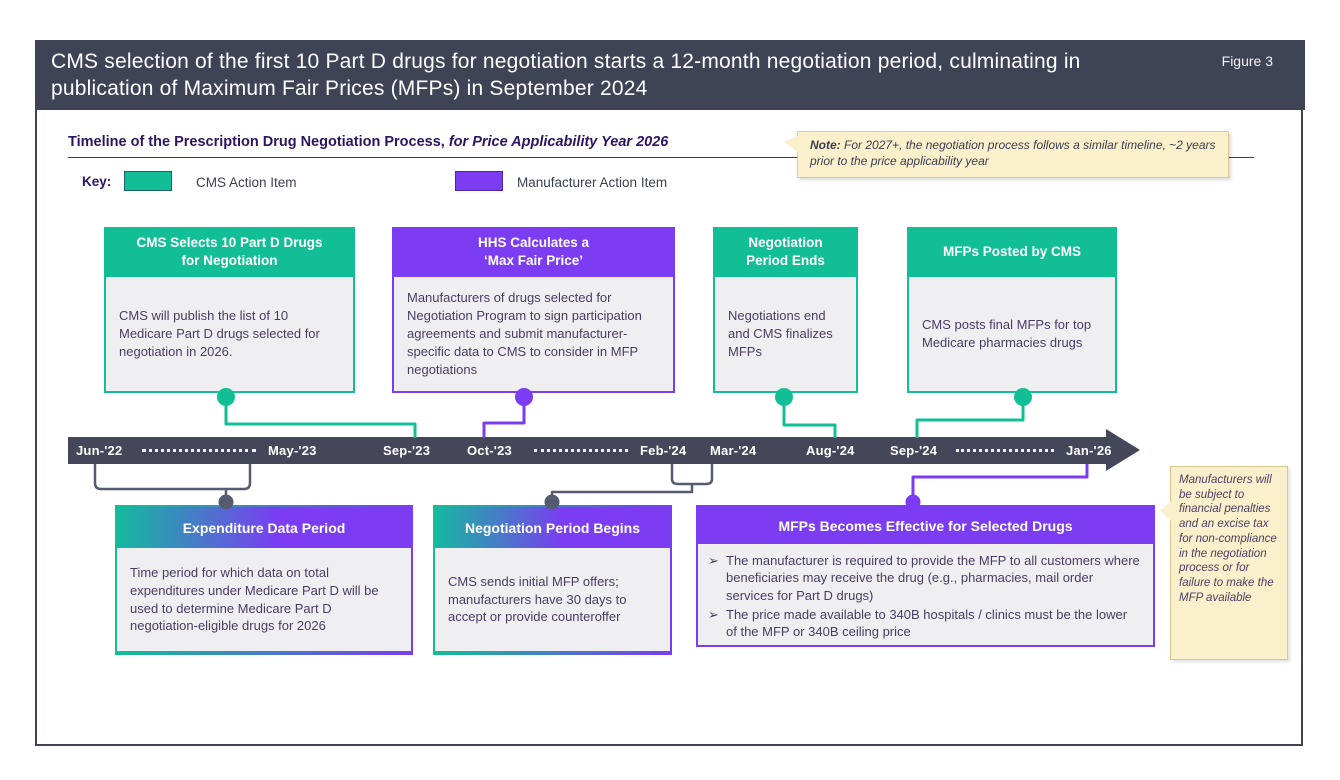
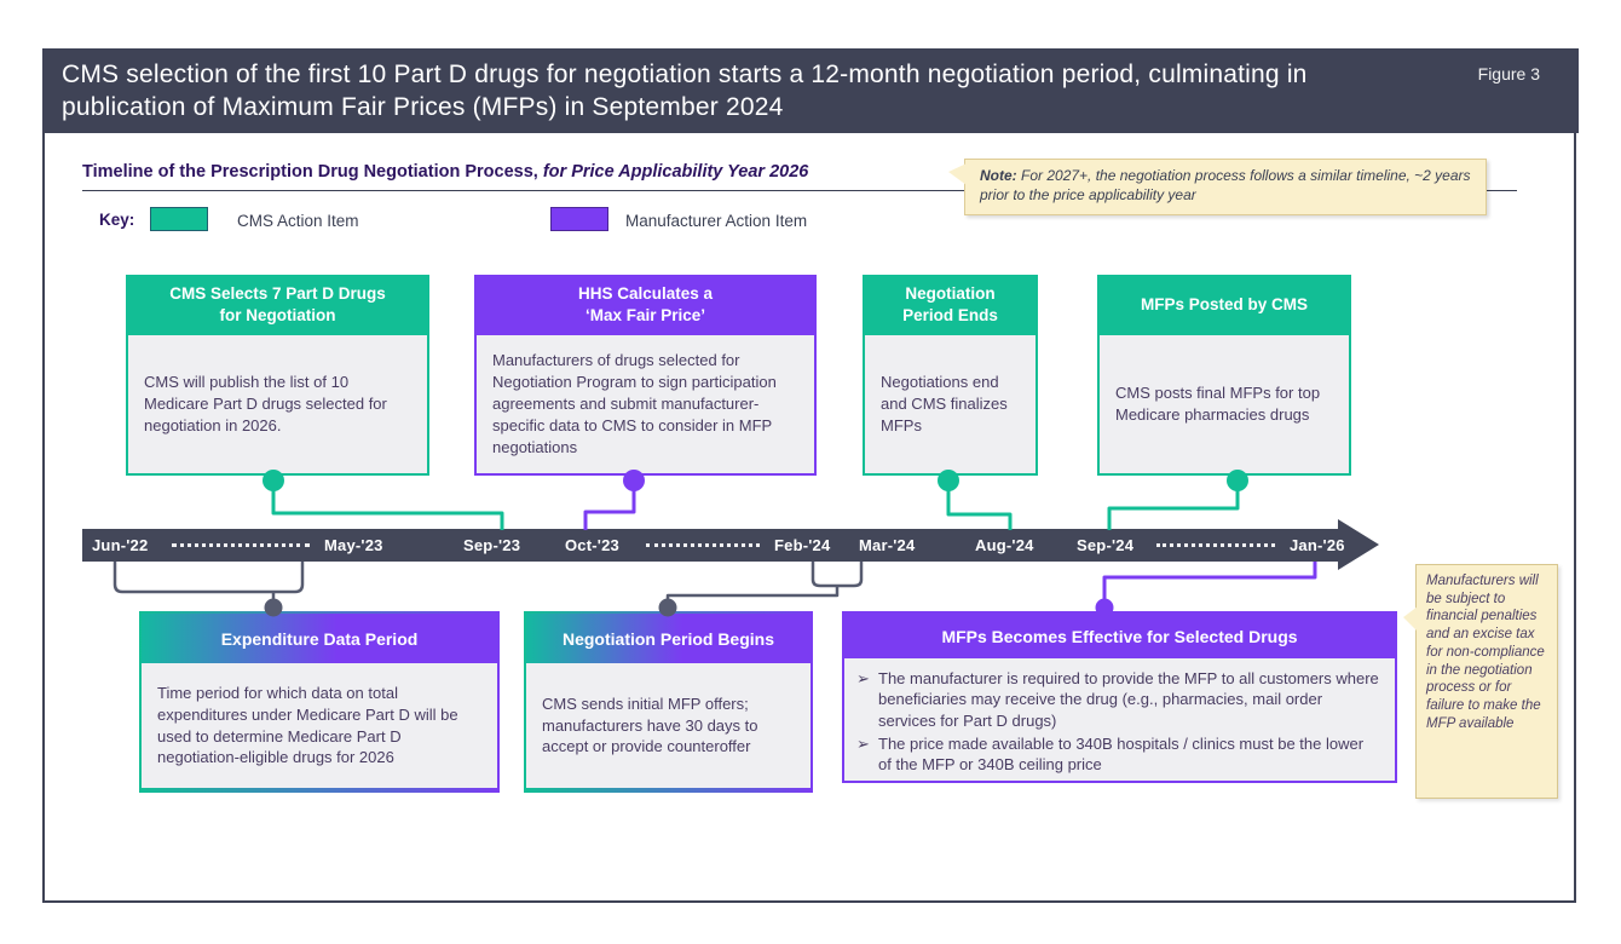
  CMS selection of the first 10 Part D drugs for negotiation starts a 12-month negotiation period, culminating in publication of Maximum Fair Prices (MFPs) in September 2024
  Figure 3
  Timeline of the Prescription Drug Negotiation Process, for Price Applicability Year 2026
  Note: For 2027+, the negotiation process follows a similar timeline, ~2 years prior to the price applicability year
  Key:
  CMS Action Item
  Manufacturer Action Item
- CMS Selects 10 Part D Drugs
+ CMS Selects 7 Part D Drugs
  for Negotiation
  CMS will publish the list of 10 Medicare Part D drugs selected for negotiation in 2026.
  HHS Calculates a
  ‘Max Fair Price’
  Manufacturers of drugs selected for Negotiation Program to sign participation agreements and submit manufacturer-specific data to CMS to consider in MFP negotiations
  Negotiation
  Period Ends
  Negotiations end and CMS finalizes MFPs
  MFPs Posted by CMS
  CMS posts final MFPs for top Medicare pharmacies drugs
  Jun-'22
  May-'23
  Sep-'23
  Oct-'23
  Feb-'24
  Mar-'24
  Aug-'24
  Sep-'24
  Jan-'26
  Expenditure Data Period
  Time period for which data on total expenditures under Medicare Part D will be used to determine Medicare Part D negotiation-eligible drugs for 2026
  Negotiation Period Begins
  CMS sends initial MFP offers; manufacturers have 30 days to accept or provide counteroffer
  MFPs Becomes Effective for Selected Drugs
  ➢
  The manufacturer is required to provide the MFP to all customers where beneficiaries may receive the drug (e.g., pharmacies, mail order services for Part D drugs)
  ➢
  The price made available to 340B hospitals / clinics must be the lower of the MFP or 340B ceiling price
  Manufacturers will be subject to financial penalties and an excise tax for non-compliance in the negotiation process or for failure to make the MFP available
